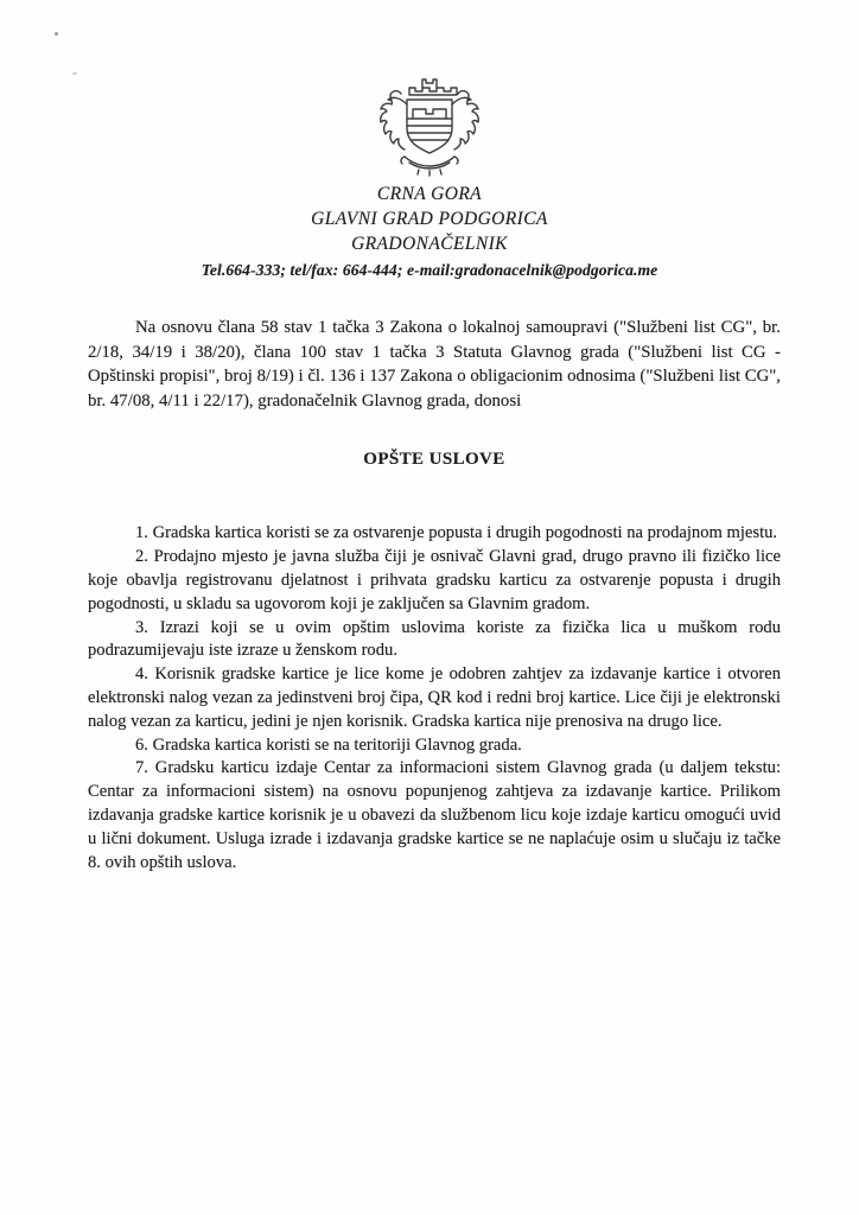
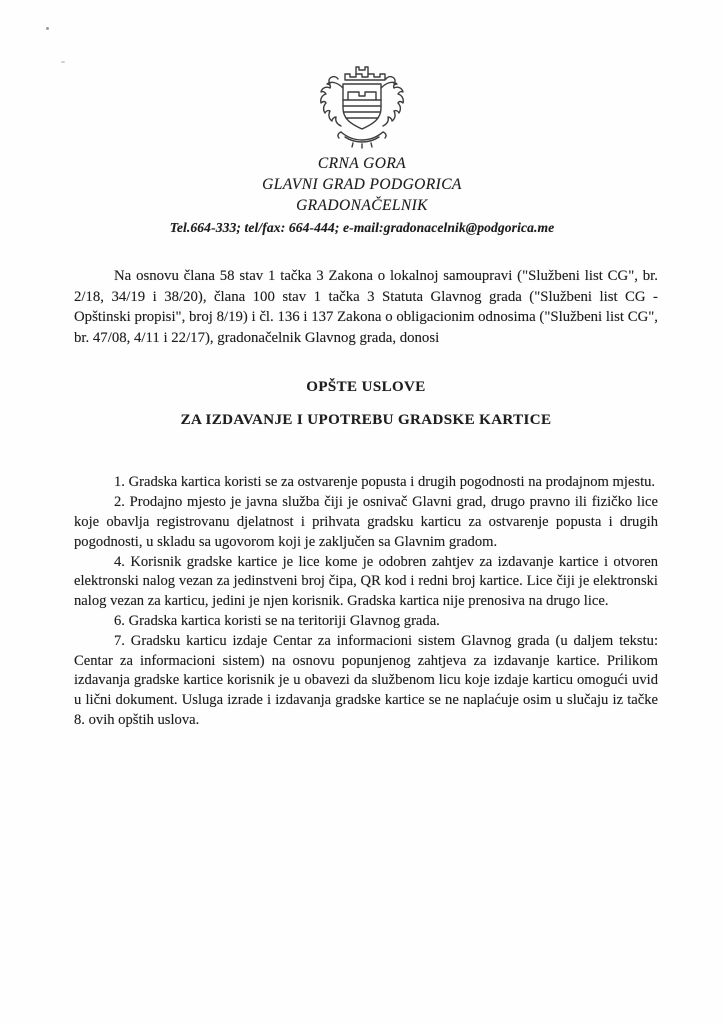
  CRNA GORA
  GLAVNI GRAD PODGORICA
  GRADONAČELNIK
  Tel.664-333; tel/fax: 664-444; e-mail:gradonacelnik@podgorica.me
  Na osnovu člana 58 stav 1 tačka 3 Zakona o lokalnoj samoupravi ("Službeni list CG", br. 2/18, 34/19 i 38/20), člana 100 stav 1 tačka 3 Statuta Glavnog grada ("Službeni list CG - Opštinski propisi", broj 8/19) i čl. 136 i 137 Zakona o obligacionim odnosima ("Službeni list CG", br. 47/08, 4/11 i 22/17), gradonačelnik Glavnog grada, donosi
  OPŠTE USLOVE
+ ZA IZDAVANJE I UPOTREBU GRADSKE KARTICE
  1. Gradska kartica koristi se za ostvarenje popusta i drugih pogodnosti na prodajnom mjestu.
  2. Prodajno mjesto je javna služba čiji je osnivač Glavni grad, drugo pravno ili fizičko lice koje obavlja registrovanu djelatnost i prihvata gradsku karticu za ostvarenje popusta i drugih pogodnosti, u skladu sa ugovorom koji je zaključen sa Glavnim gradom.
- 3. Izrazi koji se u ovim opštim uslovima koriste za fizička lica u muškom rodu podrazumijevaju iste izraze u ženskom rodu.
  4. Korisnik gradske kartice je lice kome je odobren zahtjev za izdavanje kartice i otvoren elektronski nalog vezan za jedinstveni broj čipa, QR kod i redni broj kartice. Lice čiji je elektronski nalog vezan za karticu, jedini je njen korisnik. Gradska kartica nije prenosiva na drugo lice.
  6. Gradska kartica koristi se na teritoriji Glavnog grada.
  7. Gradsku karticu izdaje Centar za informacioni sistem Glavnog grada (u daljem tekstu: Centar za informacioni sistem) na osnovu popunjenog zahtjeva za izdavanje kartice. Prilikom izdavanja gradske kartice korisnik je u obavezi da službenom licu koje izdaje karticu omogući uvid u lični dokument. Usluga izrade i izdavanja gradske kartice se ne naplaćuje osim u slučaju iz tačke 8. ovih opštih uslova.
